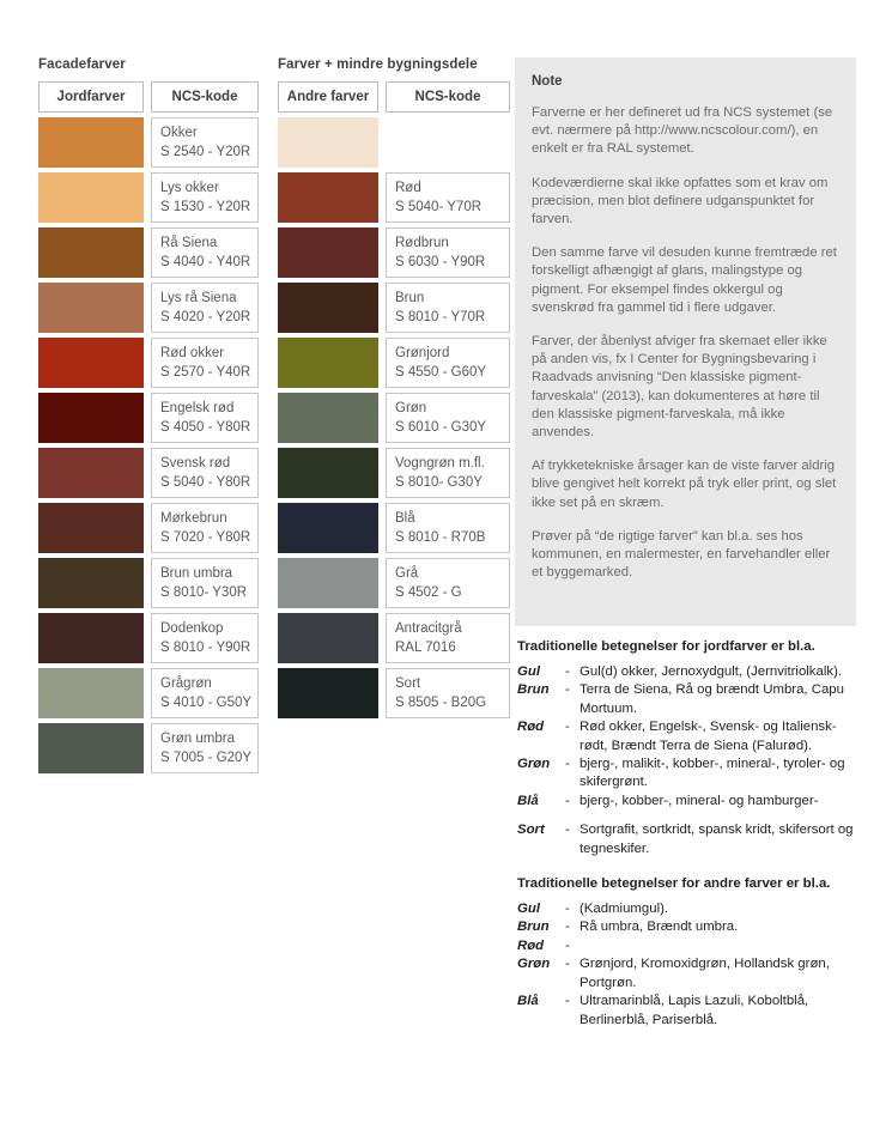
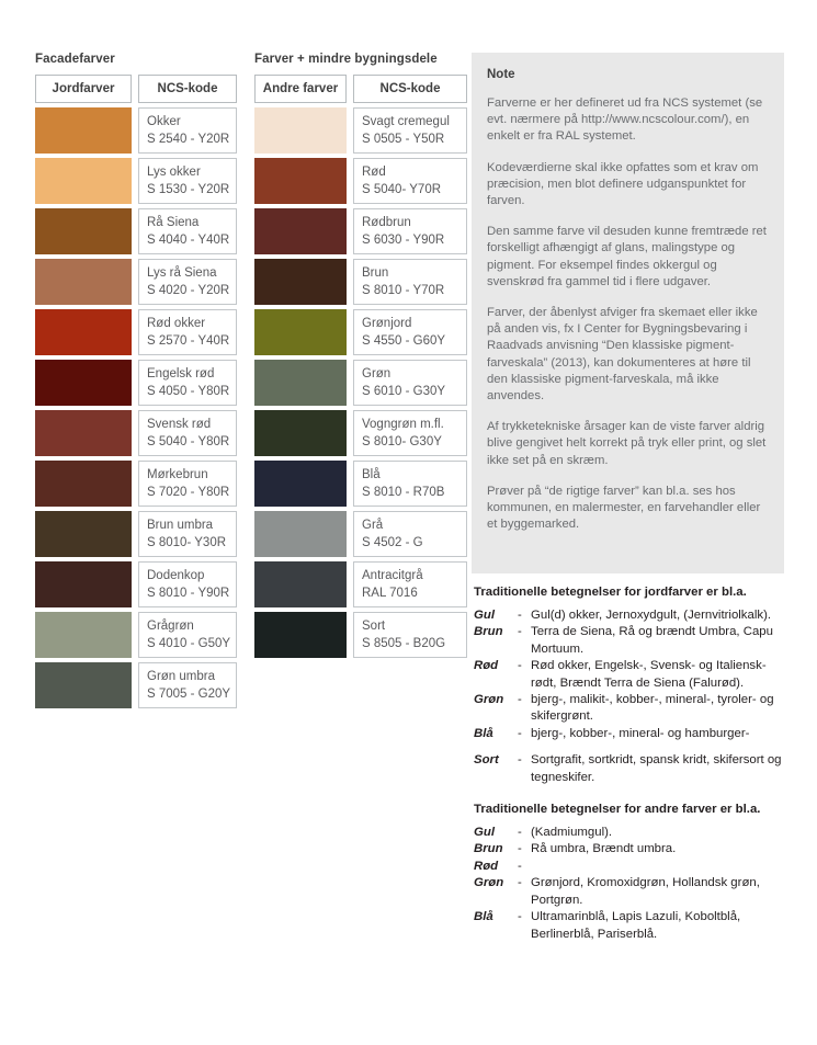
  Facadefarver
  Jordfarver
  NCS-kode
  Okker
  S 2540 - Y20R
  Lys okker
  S 1530 - Y20R
  Rå Siena
  S 4040 - Y40R
  Lys rå Siena
  S 4020 - Y20R
  Rød okker
  S 2570 - Y40R
  Engelsk rød
  S 4050 - Y80R
  Svensk rød
  S 5040 - Y80R
  Mørkebrun
  S 7020 - Y80R
  Brun umbra
  S 8010- Y30R
  Dodenkop
  S 8010 - Y90R
  Grågrøn
  S 4010 - G50Y
  Grøn umbra
  S 7005 - G20Y
  Farver + mindre bygningsdele
  Andre farver
  NCS-kode
+ Svagt cremegul
+ S 0505 - Y50R
  Rød
  S 5040- Y70R
  Rødbrun
  S 6030 - Y90R
  Brun
  S 8010 - Y70R
  Grønjord
  S 4550 - G60Y
  Grøn
  S 6010 - G30Y
  Vogngrøn m.fl.
  S 8010- G30Y
  Blå
  S 8010 - R70B
  Grå
  S 4502 - G
  Antracitgrå
  RAL 7016
  Sort
  S 8505 - B20G
  Note
  Farverne er her defineret ud fra NCS systemet (se evt. nærmere på http://www.ncscolour.com/), en enkelt er fra RAL systemet.
  Kodeværdierne skal ikke opfattes som et krav om præcision, men blot definere udganspunktet for farven.
  Den samme farve vil desuden kunne fremtræde ret forskelligt afhængigt af glans, malingstype og pigment. For eksempel findes okkergul og svenskrød fra gammel tid i flere udgaver.
  Farver, der åbenlyst afviger fra skemaet eller ikke på anden vis, fx I Center for Bygningsbevaring i Raadvads anvisning “Den klassiske pigment-farveskala” (2013), kan dokumenteres at høre til den klassiske pigment-farveskala, må ikke anvendes.
  Af trykketekniske årsager kan de viste farver aldrig blive gengivet helt korrekt på tryk eller print, og slet ikke set på en skræm.
  Prøver på “de rigtige farver” kan bl.a. ses hos kommunen, en malermester, en farvehandler eller et byggemarked.
  Traditionelle betegnelser for jordfarver er bl.a.
  Gul
  -
  Gul(d) okker, Jernoxydgult, (Jernvitriolkalk).
  Brun
  -
  Terra de Siena, Rå og brændt Umbra, Capu Mortuum.
  Rød
  -
  Rød okker, Engelsk-, Svensk- og Italiensk-rødt, Brændt Terra de Siena (Falurød).
  Grøn
  -
  bjerg-, malikit-, kobber-, mineral-, tyroler- og skifergrønt.
  Blå
  -
  bjerg-, kobber-, mineral- og hamburger-
  Sort
  -
  Sortgrafit, sortkridt, spansk kridt, skifersort og tegneskifer.
  Traditionelle betegnelser for andre farver er bl.a.
  Gul
  -
  (Kadmiumgul).
  Brun
  -
  Rå umbra, Brændt umbra.
  Rød
  -
  Grøn
  -
  Grønjord, Kromoxidgrøn, Hollandsk grøn, Portgrøn.
  Blå
  -
  Ultramarinblå, Lapis Lazuli, Koboltblå, Berlinerblå, Pariserblå.
